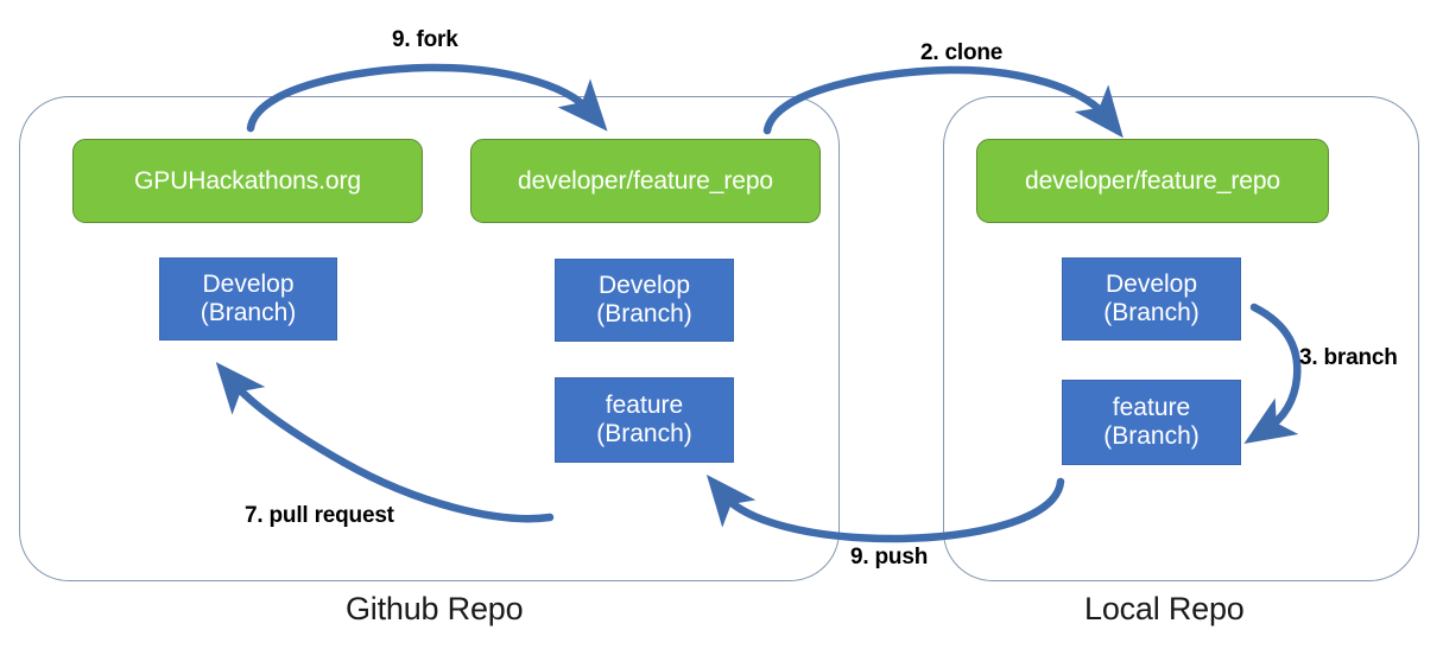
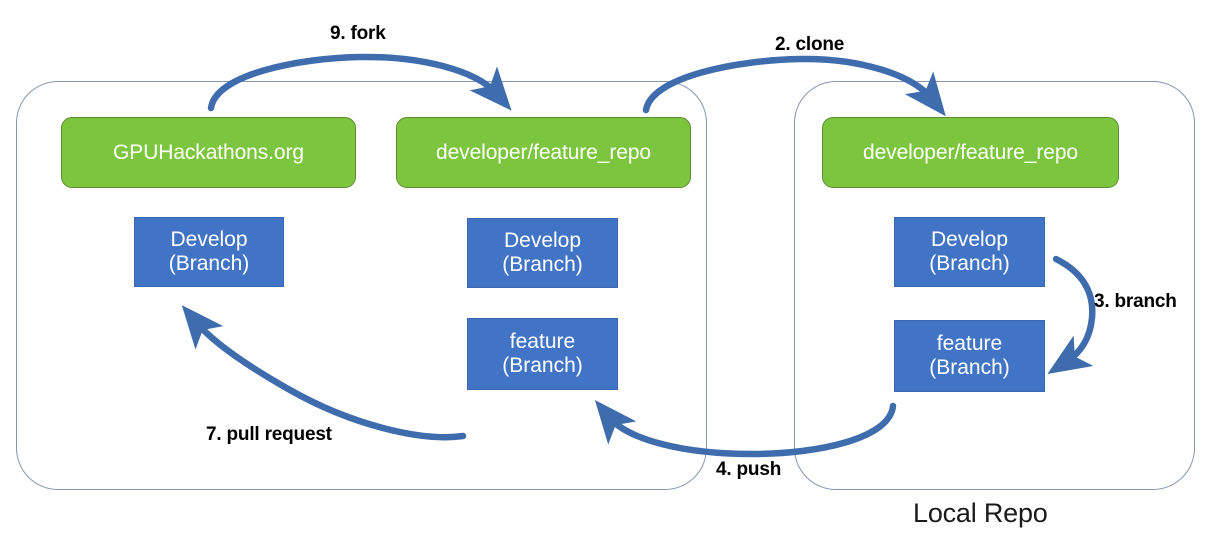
  GPUHackathons.org
  developer/feature_repo
  developer/feature_repo
  Develop
  (Branch)
  Develop
  (Branch)
  feature
  (Branch)
  Develop
  (Branch)
  feature
  (Branch)
  9. fork
  2. clone
  3. branch
- 9. push
+ 4. push
  7. pull request
- Github Repo
  Local Repo
